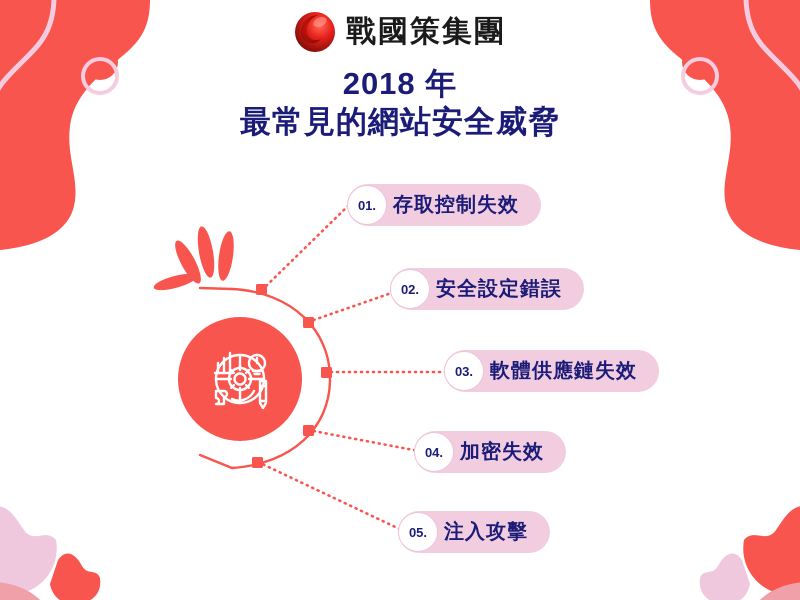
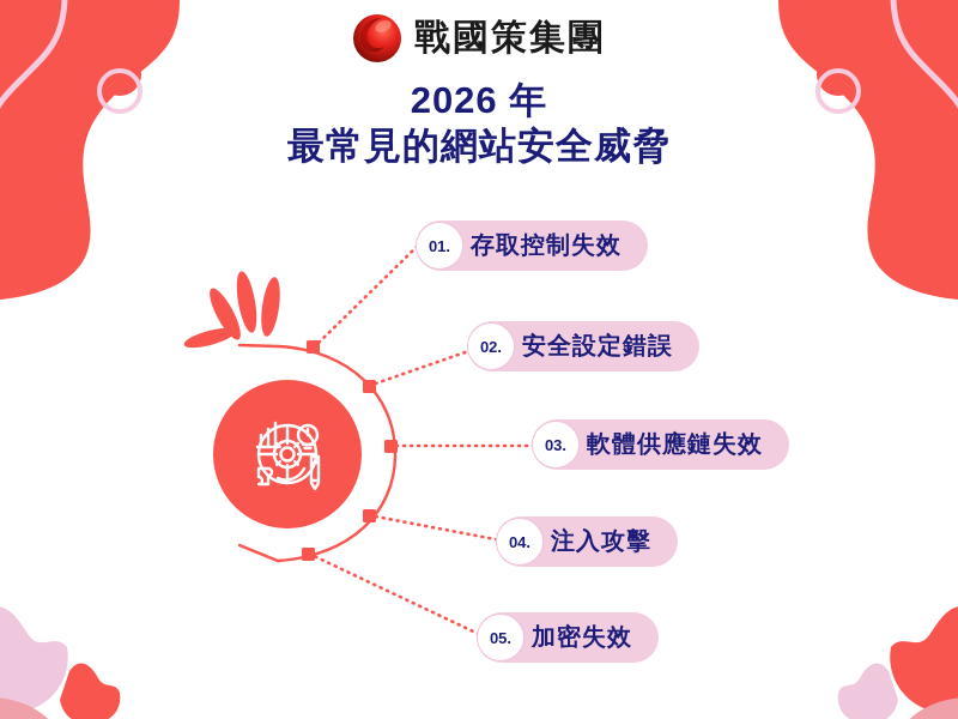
  戰國策集團
- 2018 年
+ 2026 年
  最常見的網站安全威脅
  存取控制失效
  01.
  安全設定錯誤
  02.
  軟體供應鏈失效
  03.
- 加密失效
+ 注入攻擊
  04.
- 注入攻擊
+ 加密失效
  05.
